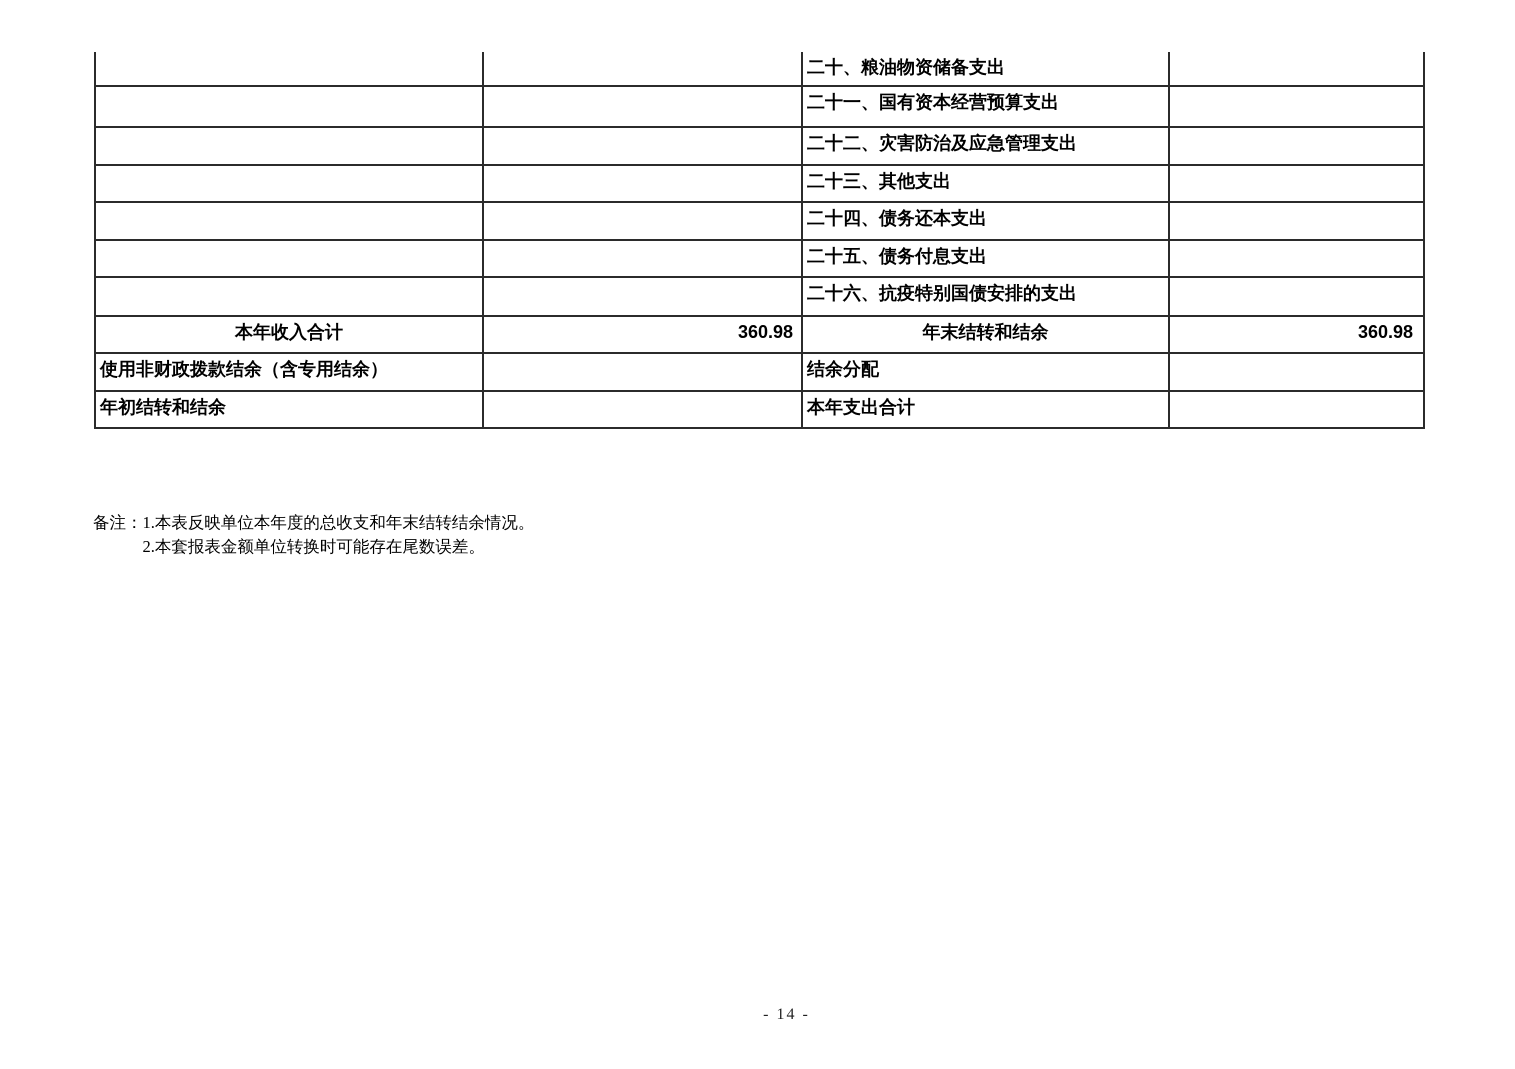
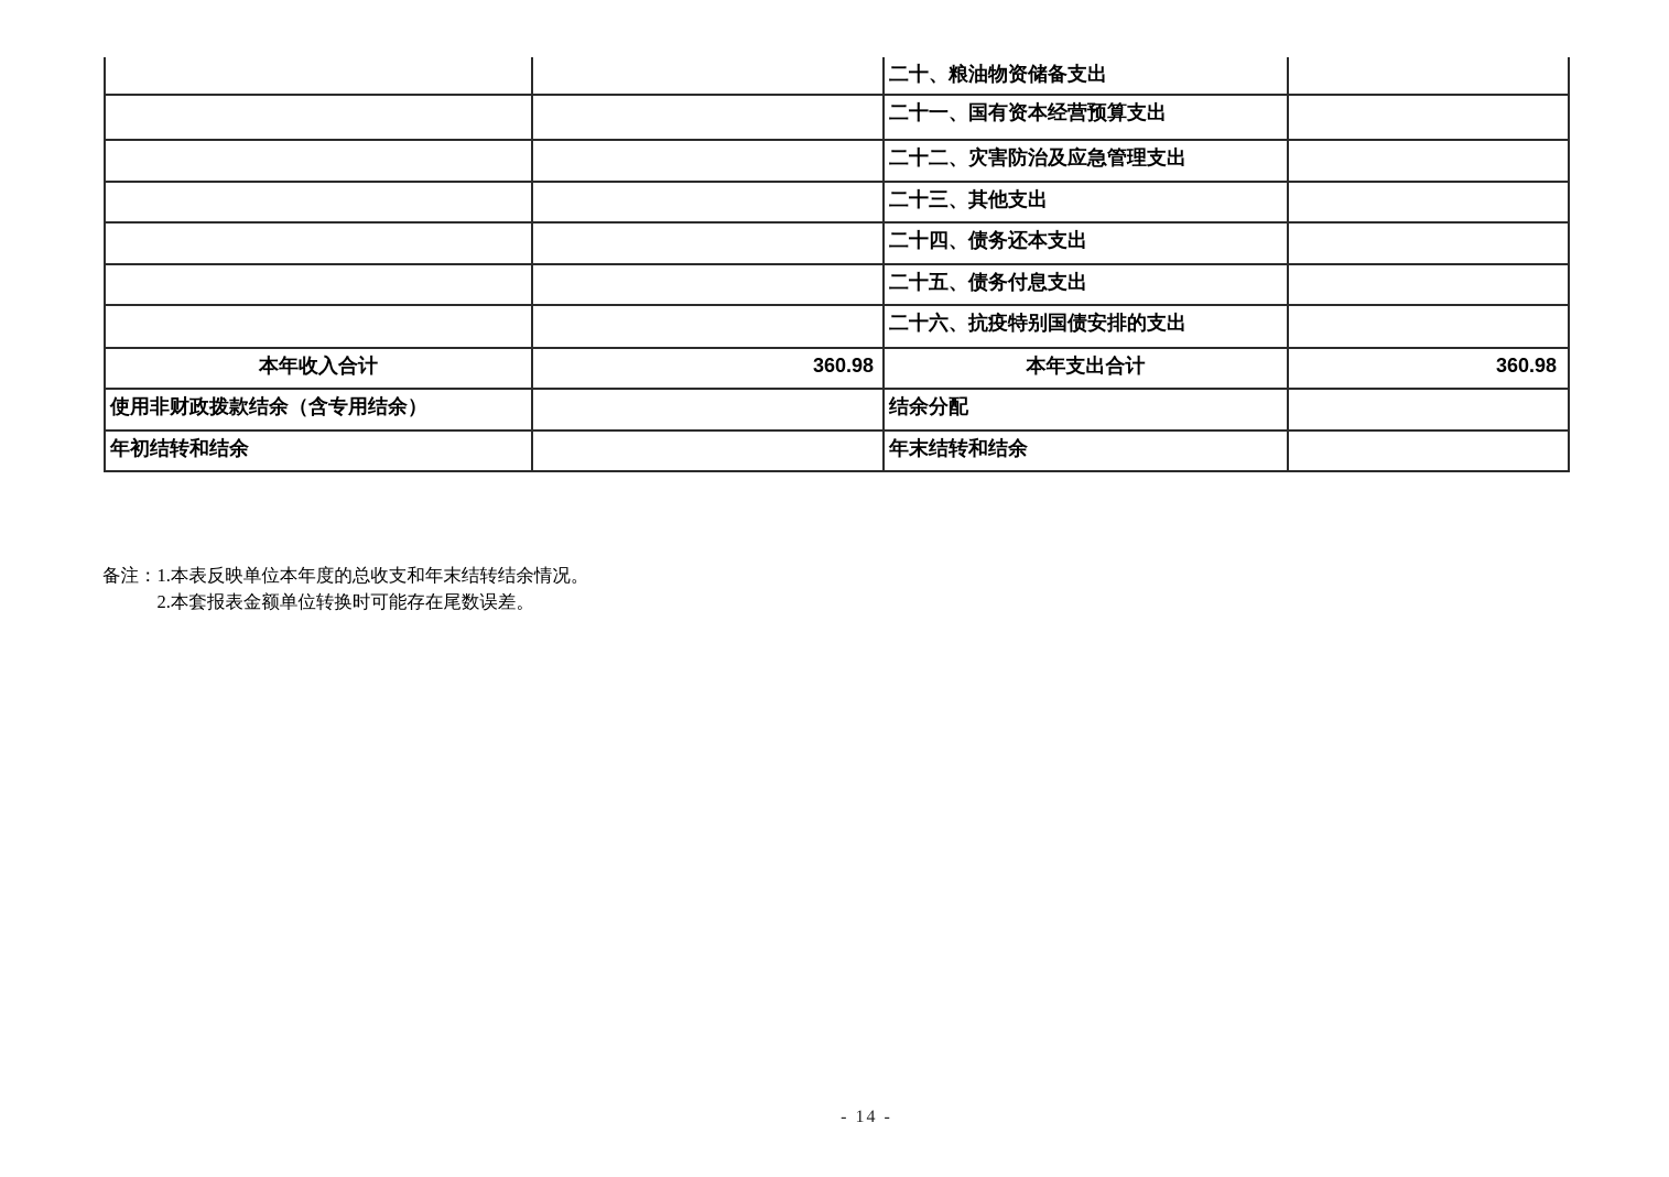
  		二十、粮油物资储备支出
  		二十一、国有资本经营预算支出
  		二十二、灾害防治及应急管理支出
  		二十三、其他支出
  		二十四、债务还本支出
  		二十五、债务付息支出
  		二十六、抗疫特别国债安排的支出
- 本年收入合计	360.98	年末结转和结余	360.98
+ 本年收入合计	360.98	本年支出合计	360.98
  使用非财政拨款结余（含专用结余）		结余分配
- 年初结转和结余		本年支出合计
+ 年初结转和结余		年末结转和结余
  备注：
  1.本表反映单位本年度的总收支和年末结转结余情况。
  2.本套报表金额单位转换时可能存在尾数误差。
  - 14 -
